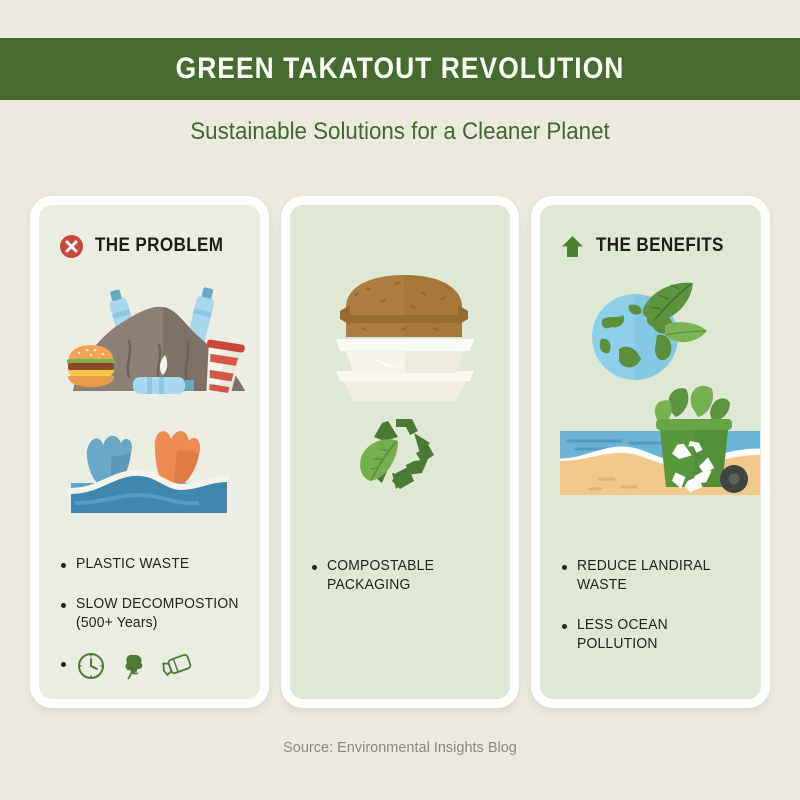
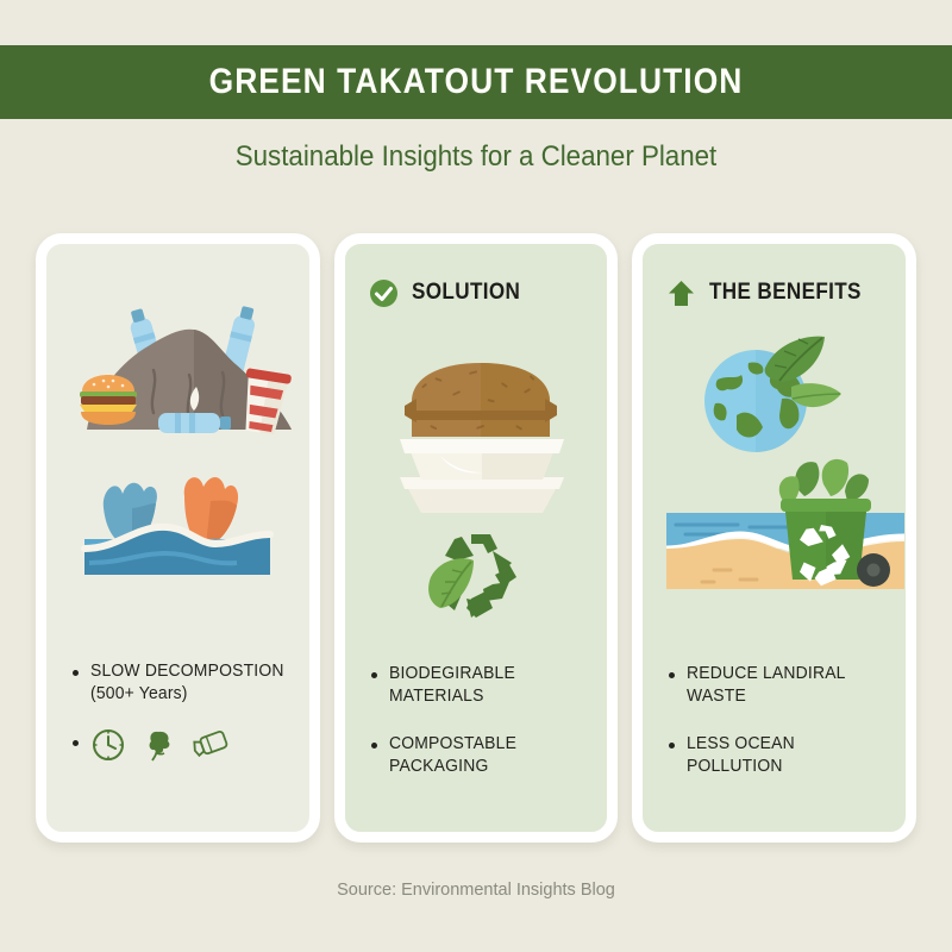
  GREEN TAKATOUT REVOLUTION
- Sustainable Solutions for a Cleaner Planet
+ Sustainable Insights for a Cleaner Planet
- THE PROBLEM
- PLASTIC WASTE
  SLOW DECOMPOSTION
  (500+ Years)
+ SOLUTION
+ BIODEGIRABLE MATERIALS
  COMPOSTABLE
  PACKAGING
  THE BENEFITS
  REDUCE LANDIRAL WASTE
  LESS OCEAN POLLUTION
  Source: Environmental Insights Blog
